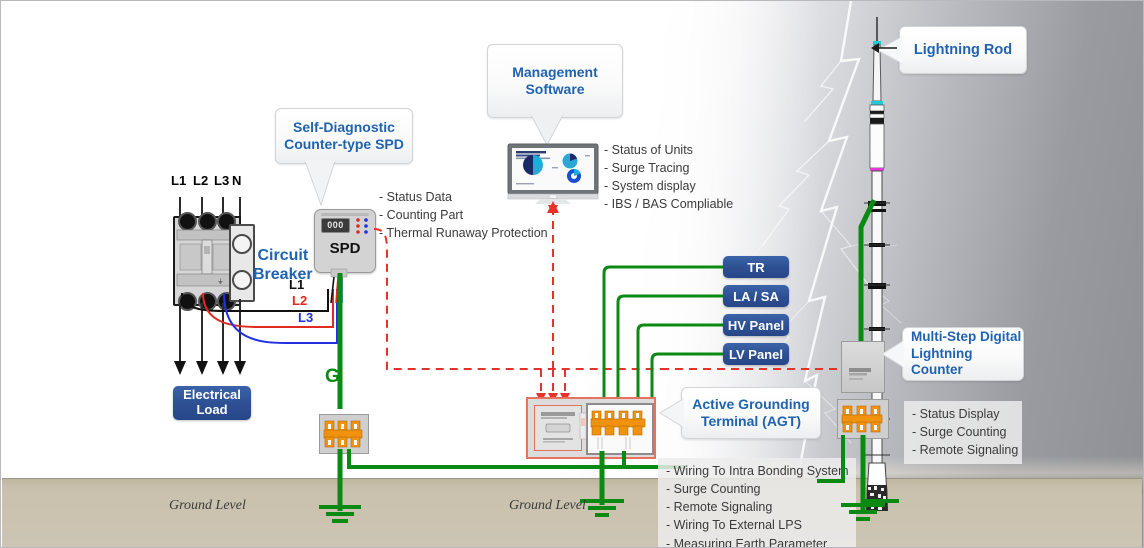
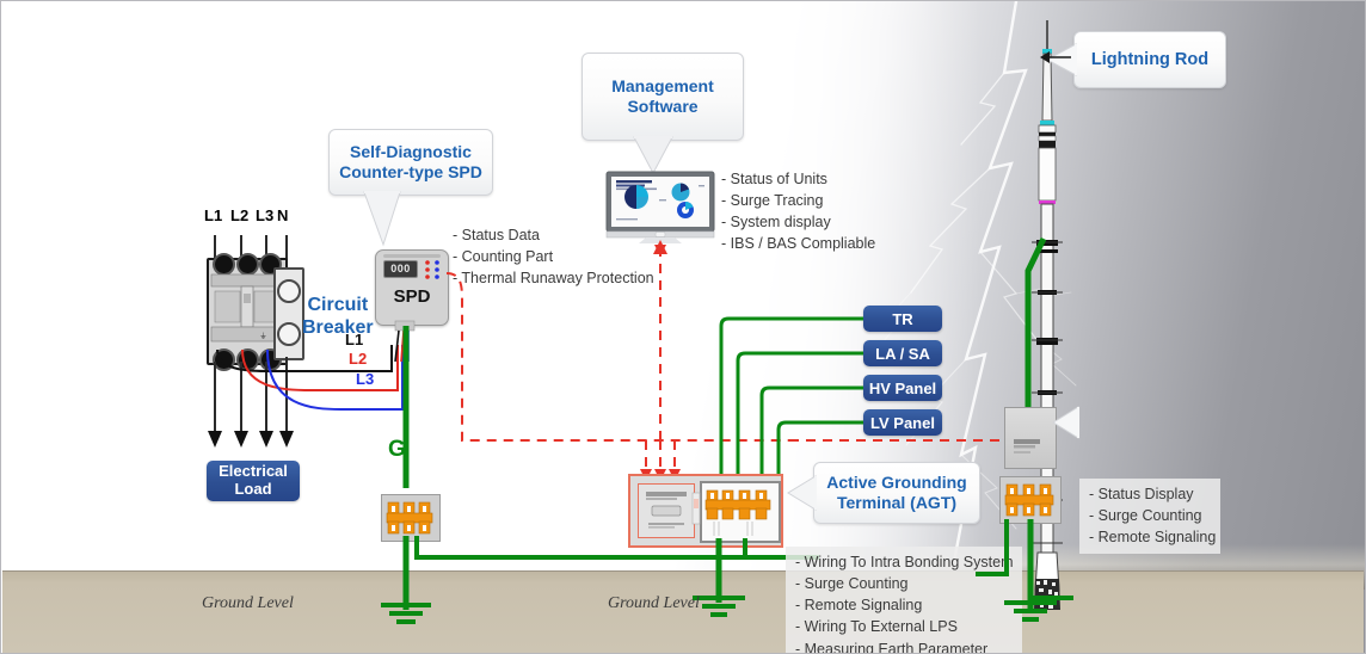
  L1
  L2
  L3
  N
  Circuit
  Breaker
  Electrical
  Load
  L1
  L2
  L3
  000
  SPD
  G
  Ground Level
  Self-Diagnostic
  Counter-type SPD
  - Status Data
  - Counting Part
  - Thermal Runaway Protection
  Management
  Software
  - Status of Units
  - Surge Tracing
  - System display
  - IBS / BAS Compliable
  TR
  LA / SA
  HV Panel
  LV Panel
  Ground Level
  Active Grounding
  Terminal (AGT)
  - Wiring To Intra Bonding Syste
  - Surge Counting
  - Remote Signaling
  - Wiring To External LPS
  - Measuring Earth Parameter
  Lightning Rod
- Multi-Step Digital
- Lightning Counter
  - Status Display
  - Surge Counting
  - Remote Signaling
